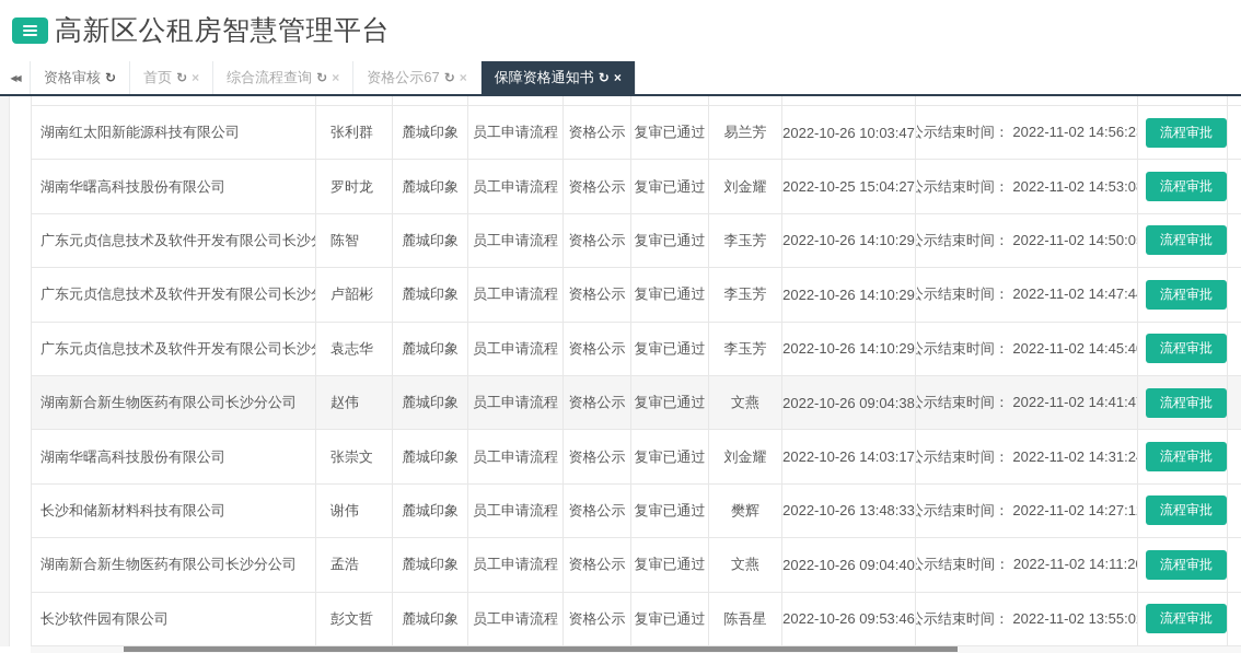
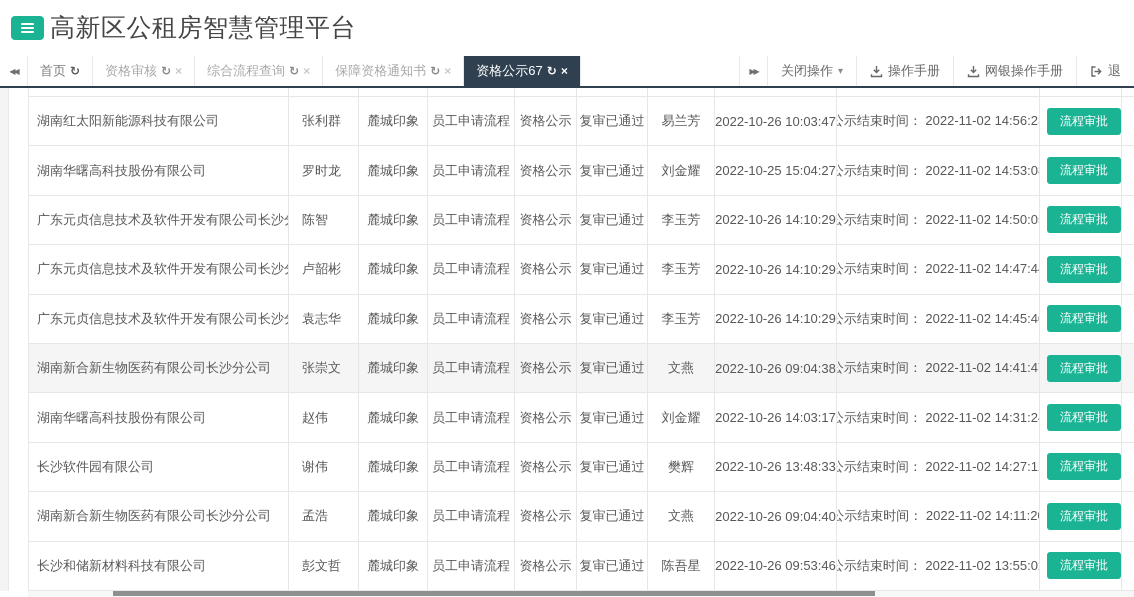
  高新区公租房智慧管理平台
  ◀◀
- 资格审核
+ 首页
  ↻
- 首页
+ 资格审核
  ↻
  ×
  综合流程查询
  ↻
  ×
- 资格公示67
+ 保障资格通知书
  ↻
  ×
- 保障资格通知书
+ 资格公示67
  ↻
  ×
+ ▶▶
+ 关闭操作
+ ▾
+ 操作手册
+ 网银操作手册
+ 退
  湖南红太阳新能源科技有限公司
  张利群
  麓城印象
  员工申请流程
  资格公示
  复审已通过
  易兰芳
  2022-10-26 10:03:47
  公示结束时间： 2022-11-02 14:56:2
  流程审批
  湖南华曙高科技股份有限公司
  罗时龙
  麓城印象
  员工申请流程
  资格公示
  复审已通过
  刘金耀
  2022-10-25 15:04:27
  公示结束时间： 2022-11-02 14:53:0
  流程审批
  广东元贞信息技术及软件开发有限公司长沙
  陈智
  麓城印象
  员工申请流程
  资格公示
  复审已通过
  李玉芳
  2022-10-26 14:10:29
  公示结束时间： 2022-11-02 14:50:0
  流程审批
  广东元贞信息技术及软件开发有限公司长沙
  卢韶彬
  麓城印象
  员工申请流程
  资格公示
  复审已通过
  李玉芳
  2022-10-26 14:10:29
  公示结束时间： 2022-11-02 14:47:4
  流程审批
  广东元贞信息技术及软件开发有限公司长沙
  袁志华
  麓城印象
  员工申请流程
  资格公示
  复审已通过
  李玉芳
  2022-10-26 14:10:29
  公示结束时间： 2022-11-02 14:45:4
  流程审批
  湖南新合新生物医药有限公司长沙分公司
- 赵伟
+ 张崇文
  麓城印象
  员工申请流程
  资格公示
  复审已通过
  文燕
  2022-10-26 09:04:38
  公示结束时间： 2022-11-02 14:41:4
  流程审批
  湖南华曙高科技股份有限公司
- 张崇文
+ 赵伟
  麓城印象
  员工申请流程
  资格公示
  复审已通过
  刘金耀
  2022-10-26 14:03:17
  公示结束时间： 2022-11-02 14:31:2
  流程审批
- 长沙和储新材料科技有限公司
+ 长沙软件园有限公司
  谢伟
  麓城印象
  员工申请流程
  资格公示
  复审已通过
  樊辉
  2022-10-26 13:48:33
  公示结束时间： 2022-11-02 14:27:1
  流程审批
  湖南新合新生物医药有限公司长沙分公司
  孟浩
  麓城印象
  员工申请流程
  资格公示
  复审已通过
  文燕
  2022-10-26 09:04:40
  公示结束时间： 2022-11-02 14:11:2
  流程审批
- 长沙软件园有限公司
+ 长沙和储新材料科技有限公司
  彭文哲
  麓城印象
  员工申请流程
  资格公示
  复审已通过
  陈吾星
  2022-10-26 09:53:46
  公示结束时间： 2022-11-02 13:55:0
  流程审批
